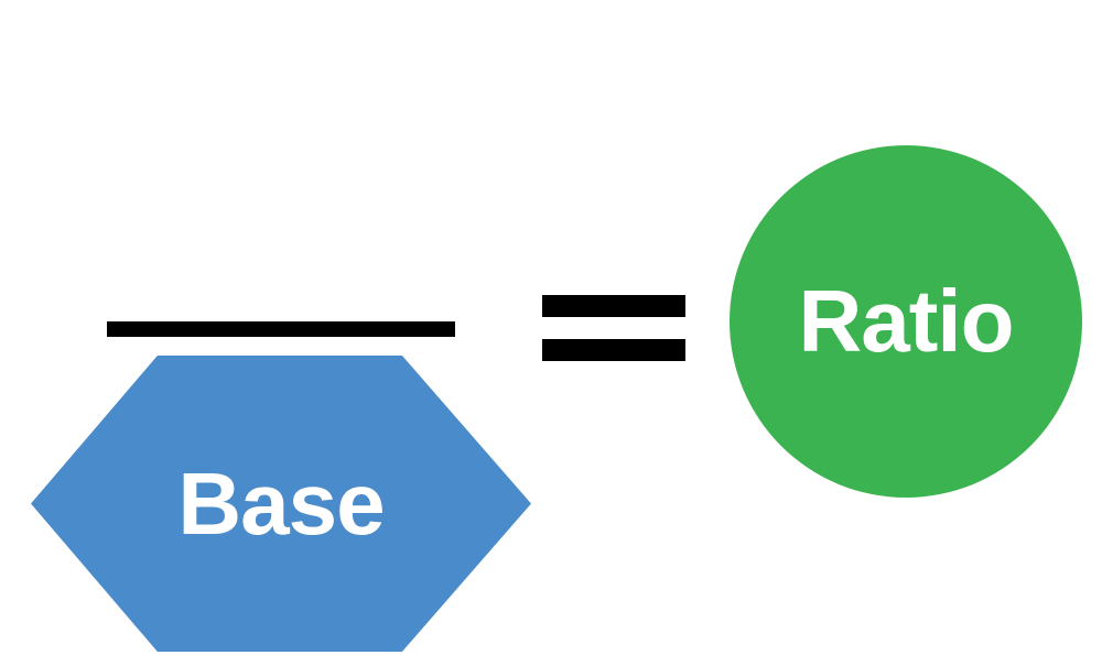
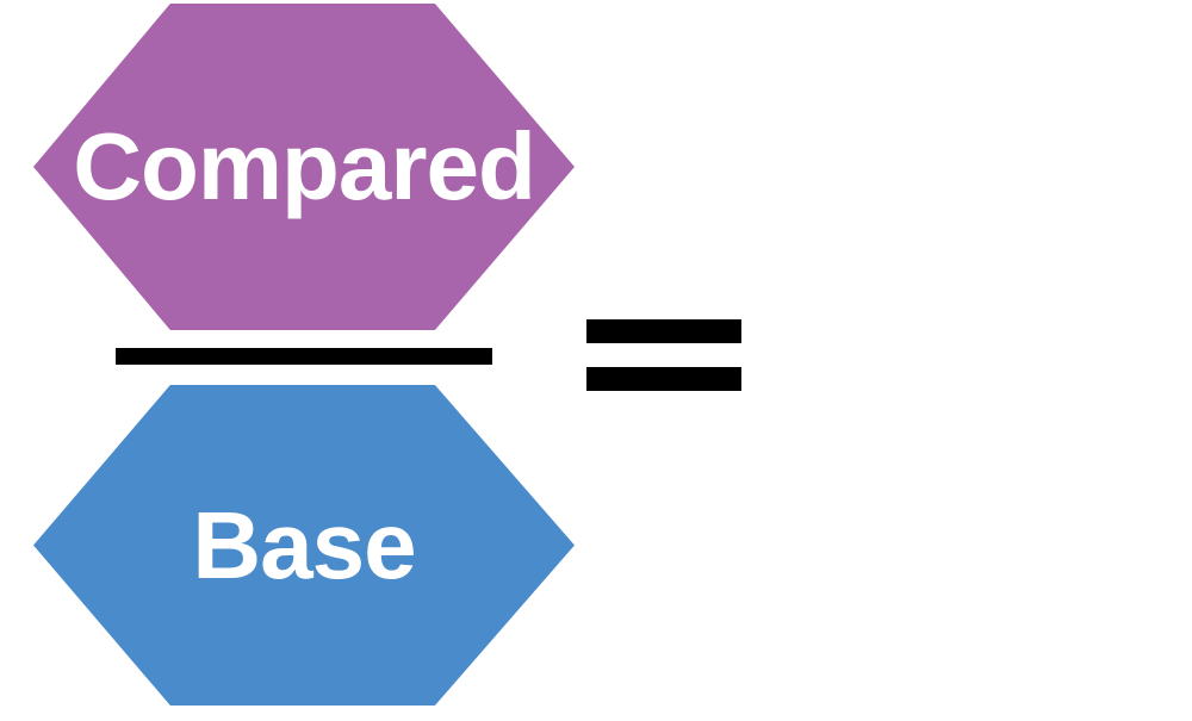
+ Compared
  Base
- Ratio
